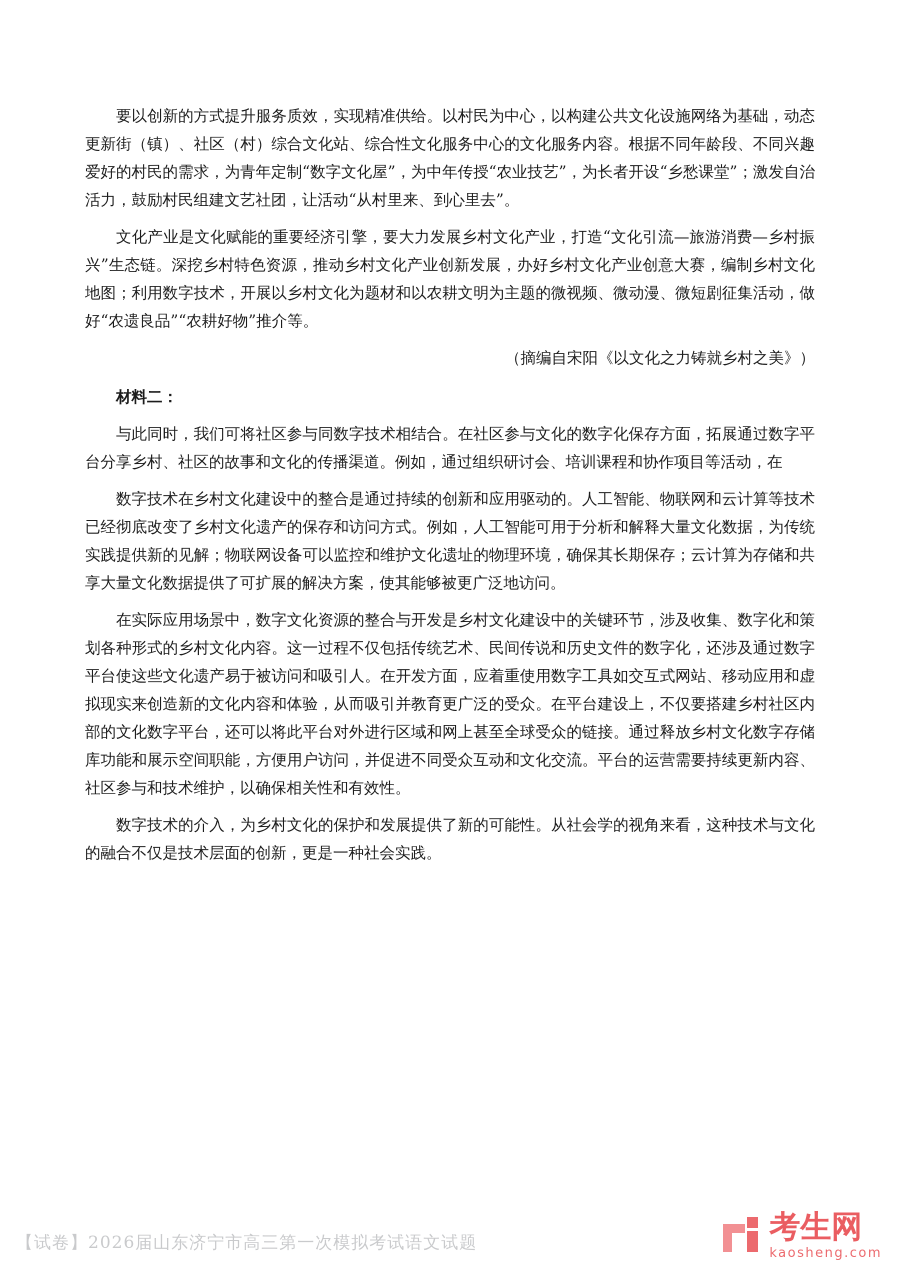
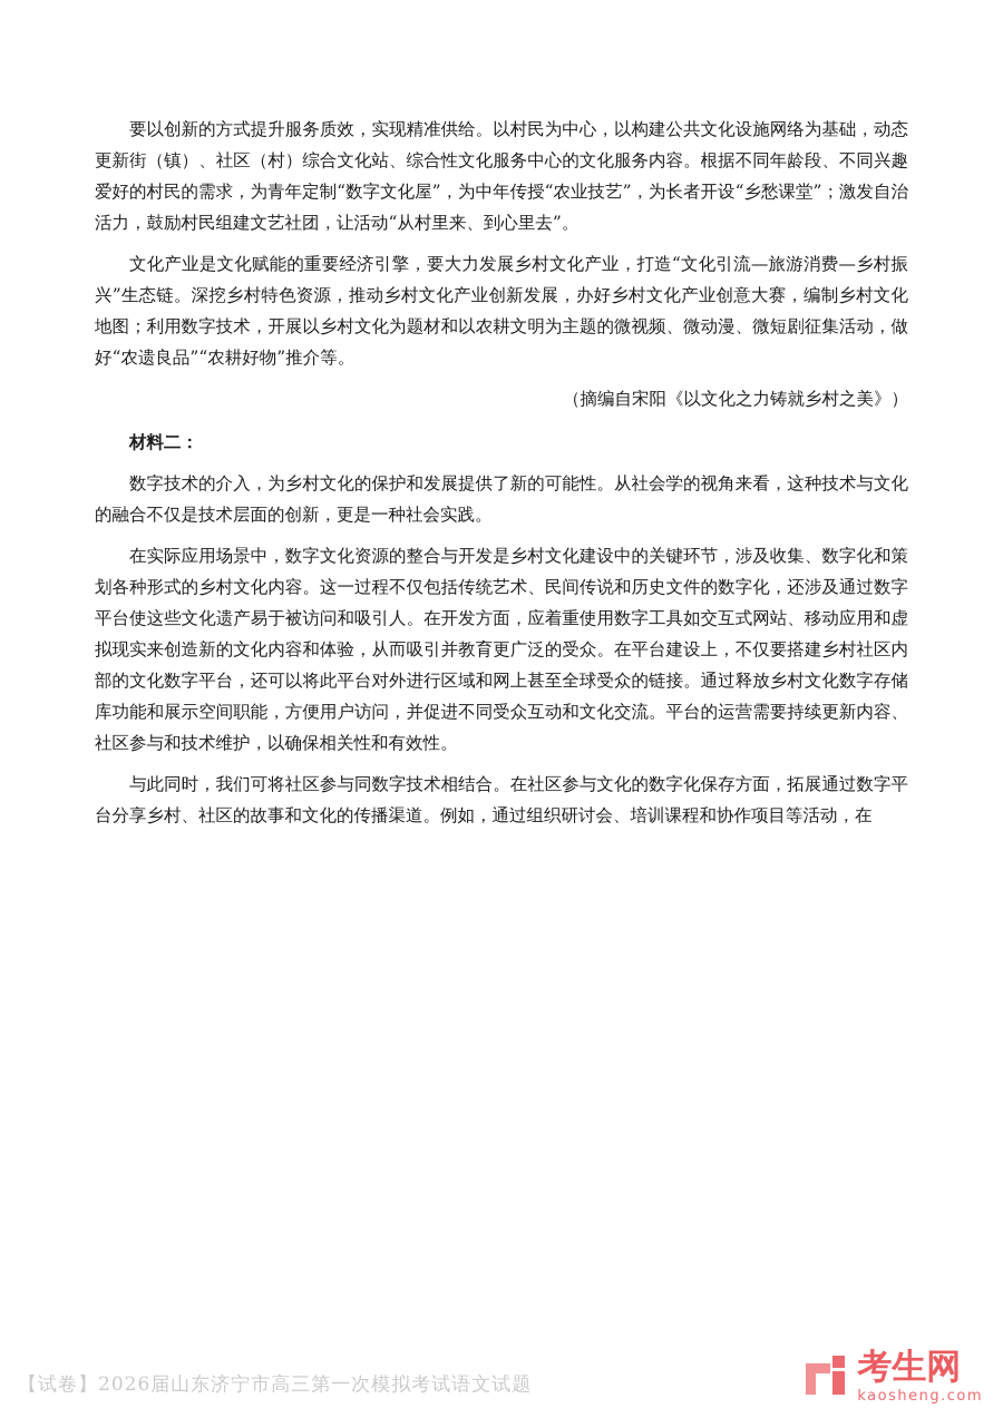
  要以创新的方式提升服务质效，实现精准供给。以村民为中心，以构建公共文化设施网络为基础，动态更新街（镇）、社区（村）综合文化站、综合性文化服务中心的文化服务内容。根据不同年龄段、不同兴趣爱好的村民的需求，为青年定制“数字文化屋”，为中年传授“农业技艺”，为长者开设“乡愁课堂”；激发自治活力，鼓励村民组建文艺社团，让活动“从村里来、到心里去”。
  文化产业是文化赋能的重要经济引擎，要大力发展乡村文化产业，打造“文化引流—旅游消费—乡村振兴”生态链。深挖乡村特色资源，推动乡村文化产业创新发展，办好乡村文化产业创意大赛，编制乡村文化地图；利用数字技术，开展以乡村文化为题材和以农耕文明为主题的微视频、微动漫、微短剧征集活动，做好“农遗良品”“农耕好物”推介等。
  （摘编自宋阳《以文化之力铸就乡村之美》）
  材料二：
- 与此同时，我们可将社区参与同数字技术相结合。在社区参与文化的数字化保存方面，拓展通过数字平台分享乡村、社区的故事和文化的传播渠道。例如，通过组织研讨会、培训课程和协作项目等活动，在
+ 数字技术的介入，为乡村文化的保护和发展提供了新的可能性。从社会学的视角来看，这种技术与文化的融合不仅是技术层面的创新，更是一种社会实践。
- 数字技术在乡村文化建设中的整合是通过持续的创新和应用驱动的。人工智能、物联网和云计算等技术已经彻底改变了乡村文化遗产的保存和访问方式。例如，人工智能可用于分析和解释大量文化数据，为传统实践提供新的见解；物联网设备可以监控和维护文化遗址的物理环境，确保其长期保存；云计算为存储和共享大量文化数据提供了可扩展的解决方案，使其能够被更广泛地访问。
  在实际应用场景中，数字文化资源的整合与开发是乡村文化建设中的关键环节，涉及收集、数字化和策划各种形式的乡村文化内容。这一过程不仅包括传统艺术、民间传说和历史文件的数字化，还涉及通过数字平台使这些文化遗产易于被访问和吸引人。在开发方面，应着重使用数字工具如交互式网站、移动应用和虚拟现实来创造新的文化内容和体验，从而吸引并教育更广泛的受众。在平台建设上，不仅要搭建乡村社区内部的文化数字平台，还可以将此平台对外进行区域和网上甚至全球受众的链接。通过释放乡村文化数字存储库功能和展示空间职能，方便用户访问，并促进不同受众互动和文化交流。平台的运营需要持续更新内容、社区参与和技术维护，以确保相关性和有效性。
- 数字技术的介入，为乡村文化的保护和发展提供了新的可能性。从社会学的视角来看，这种技术与文化的融合不仅是技术层面的创新，更是一种社会实践。
+ 与此同时，我们可将社区参与同数字技术相结合。在社区参与文化的数字化保存方面，拓展通过数字平台分享乡村、社区的故事和文化的传播渠道。例如，通过组织研讨会、培训课程和协作项目等活动，在
  【试卷】2026届山东济宁市高三第一次模拟考试语文试题
  考生网
  kaosheng.com
